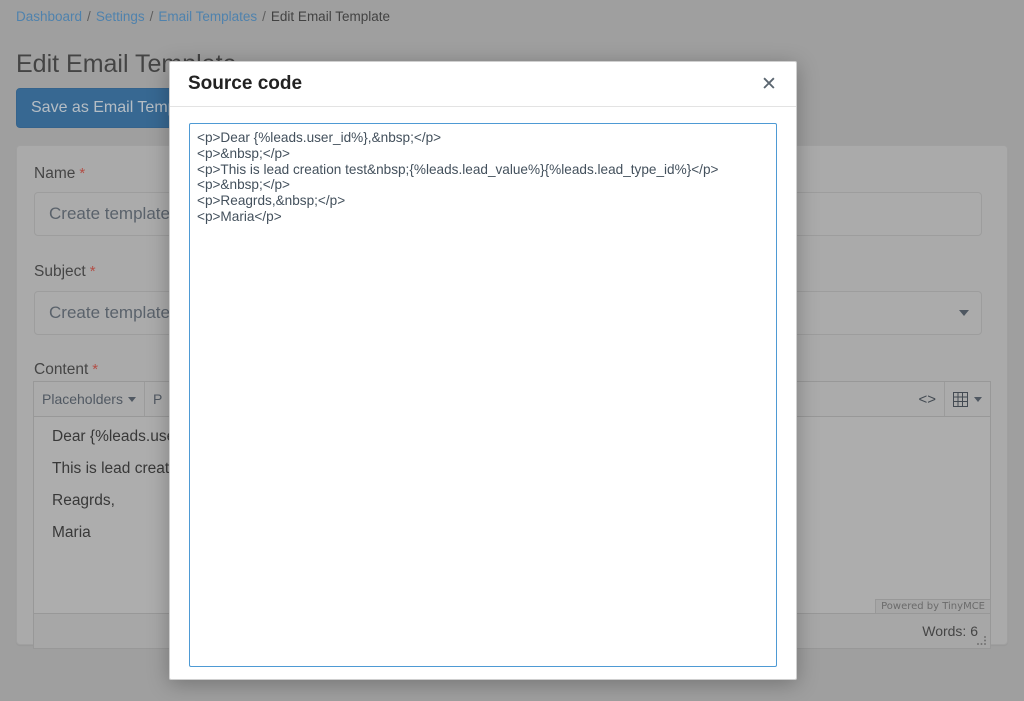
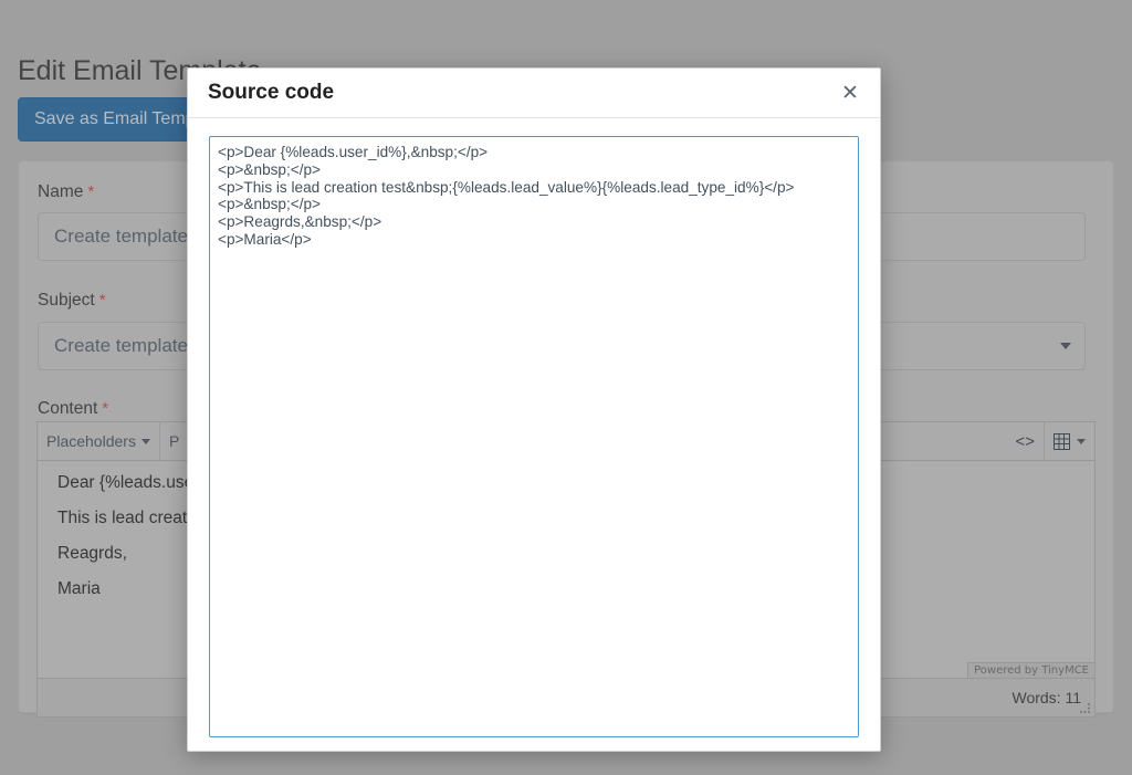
- Dashboard / Settings / Email Templates / Edit Email Template
  Save as Email Tem
  Name *
  Create template
  Subject *
  Create template
  Content *
  Placeholders
  P
  <>
  Dear {%leads.us
  This is lead creat
  Reagrds,
  Maria
  Powered by TinyMCE
- Words: 6
+ Words: 11
  Source code
  ✕
  <p>Dear {%leads.user_id%},&nbsp;</p>
  <p>&nbsp;</p>
  <p>This is lead creation test&nbsp;{%leads.lead_value%}{%leads.lead_type_id%}</p>
  <p>&nbsp;</p>
  <p>Reagrds,&nbsp;</p>
  <p>Maria</p>
